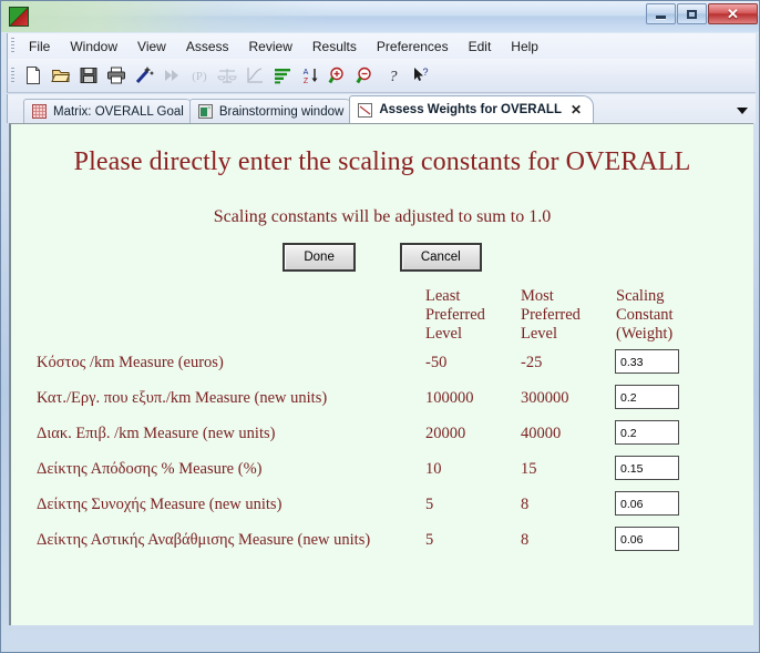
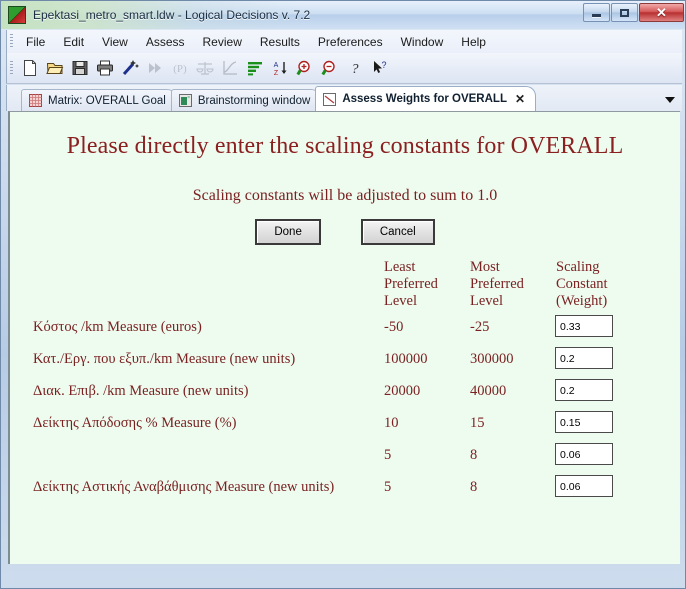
+ Epektasi_metro_smart.ldw - Logical Decisions v. 7.2
  ✕
  File
- Window
+ Edit
  View
  Assess
  Review
  Results
  Preferences
- Edit
+ Window
  Help
  (P)
  ?
  ?
  Matrix: OVERALL Goal
  Brainstorming window
  Assess Weights for OVERALL
  ✕
  Please directly enter the scaling constants for OVERALL
  Scaling constants will be adjusted to sum to 1.0
  Done
  Cancel
  Least
  Preferred
  Level
  Most
  Preferred
  Level
  Scaling
  Constant
  (Weight)
  Κόστος /km Measure (euros)
  -50
  -25
  0.33
  Κατ./Εργ. που εξυπ./km Measure (new units)
  100000
  300000
  0.2
  Διακ. Επιβ. /km Measure (new units)
  20000
  40000
  0.2
  Δείκτης Απόδοσης % Measure (%)
  10
  15
  0.15
- Δείκτης Συνοχής Measure (new units)
  5
  8
  0.06
  Δείκτης Αστικής Αναβάθμισης Measure (new units)
  5
  8
  0.06
